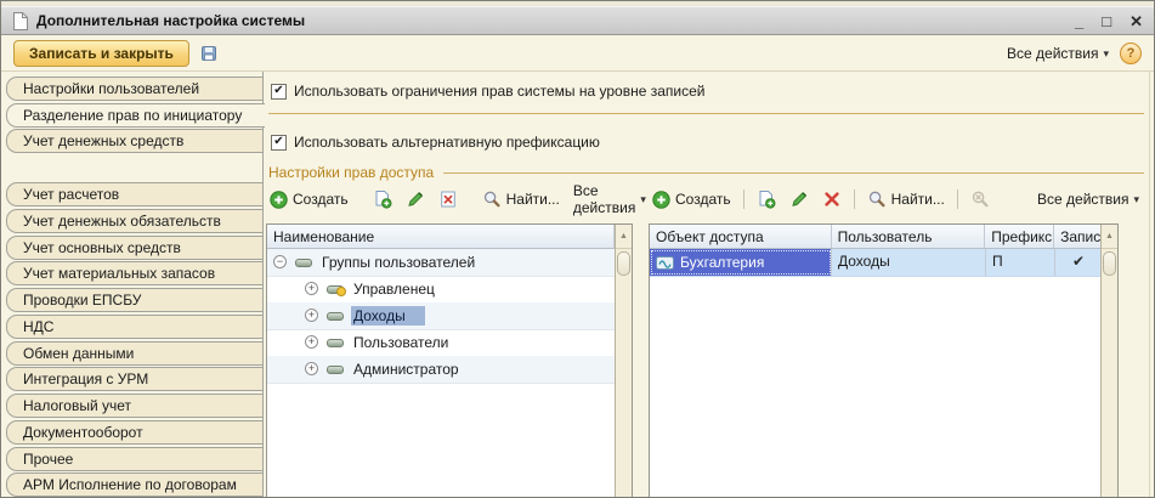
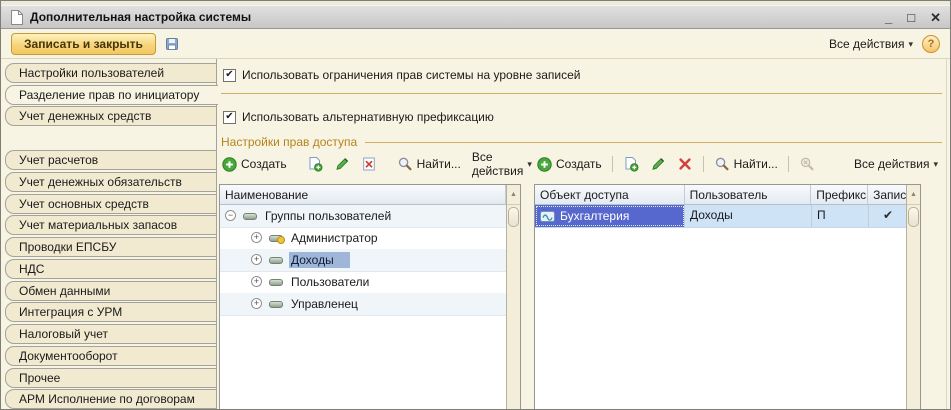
  Дополнительная настройка системы
  _
  □
  ✕
  Записать и закрыть
  Все действия
  ▾
  ?
  Настройки пользователей
  Разделение прав по инициатору
  Учет денежных средств
  Учет расчетов
  Учет денежных обязательств
  Учет основных средств
  Учет материальных запасов
  Проводки ЕПСБУ
  НДС
  Обмен данными
  Интеграция с УРМ
  Налоговый учет
  Документооборот
  Прочее
  АРМ Исполнение по договорам
  ✔
  Использовать ограничения прав системы на уровне записей
  ✔
  Использовать альтернативную префиксацию
  Настройки прав доступа
  Создать
  Найти...
  Все действия
  ▾
  Создать
  Найти...
  Все действия
  ▾
  Наименование
  −
  Группы пользователей
  +
- Управленец
+ Администратор
  +
  Доходы
  +
  Пользователи
  +
- Администратор
+ Управленец
  Объект доступа
  Пользователь
  Префикс
  Запис
  Бухгалтерия
  Доходы
  П
  ✔
